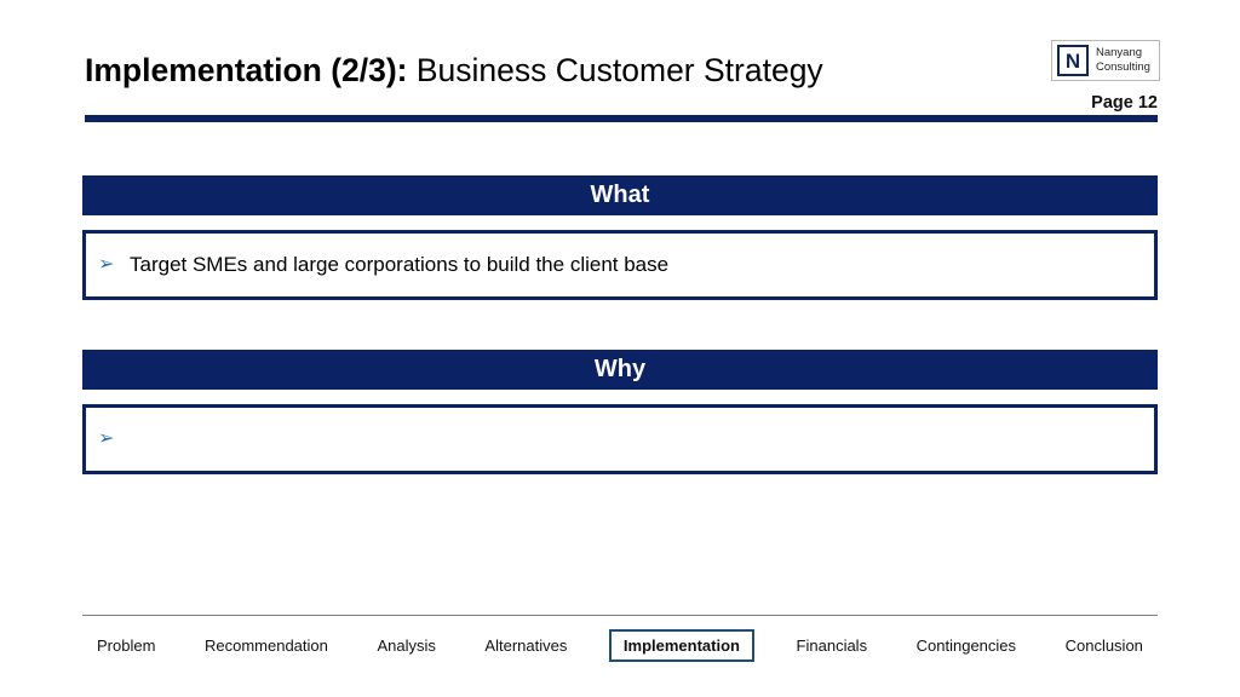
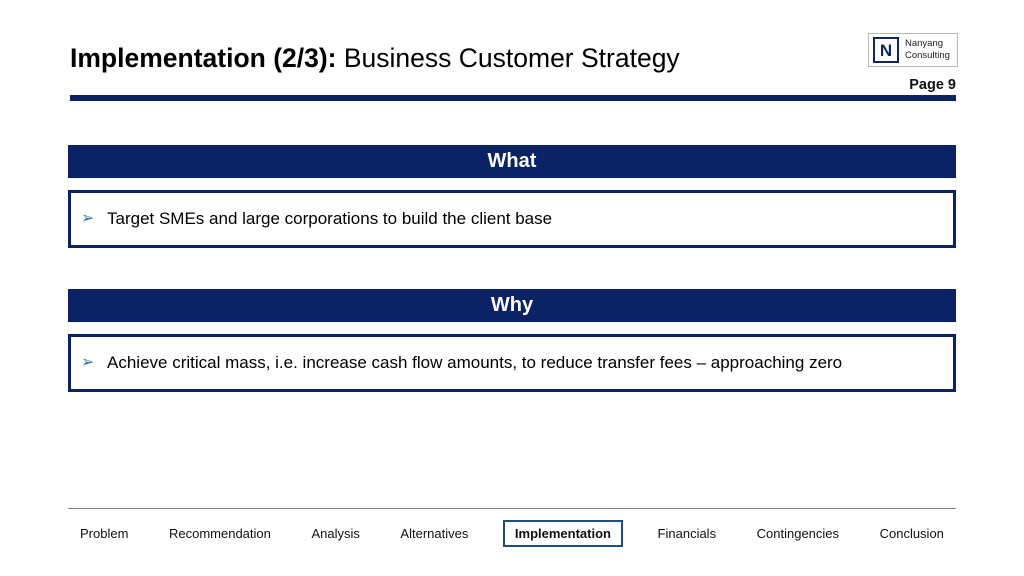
  Implementation (2/3): Business Customer Strategy
  N
  Nanyang
  Consulting
- Page 12
+ Page 9
  What
  ➢
  Target SMEs and large corporations to build the client base
  Why
  ➢
+ Achieve critical mass, i.e. increase cash flow amounts, to reduce transfer fees – approaching zero
  Problem
  Recommendation
  Analysis
  Alternatives
  Implementation
  Financials
  Contingencies
  Conclusion
